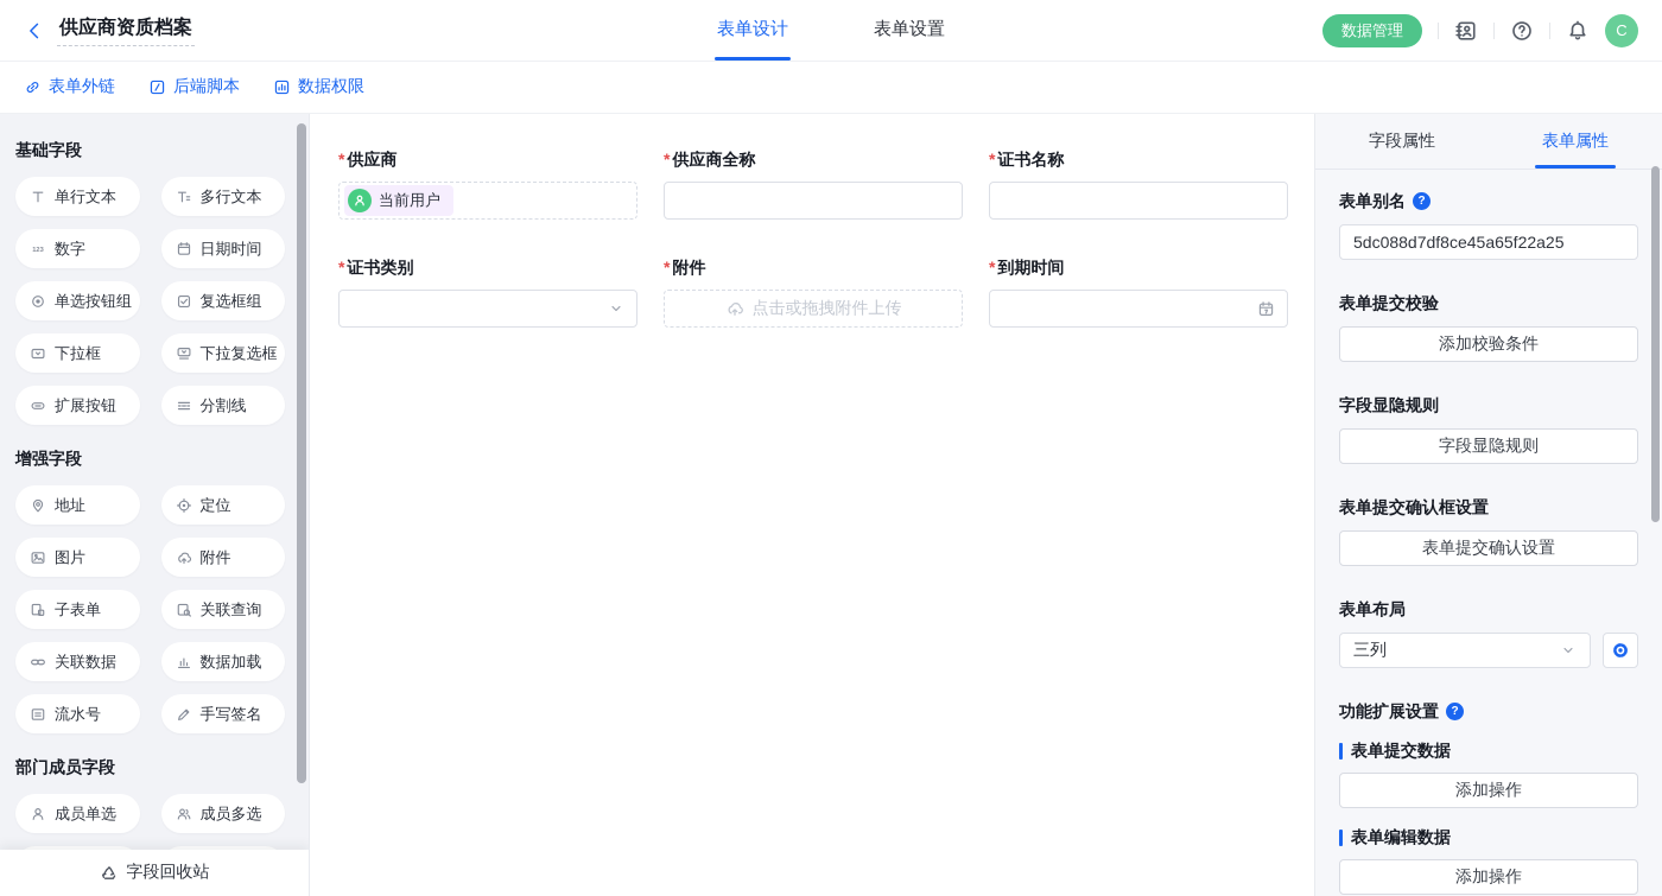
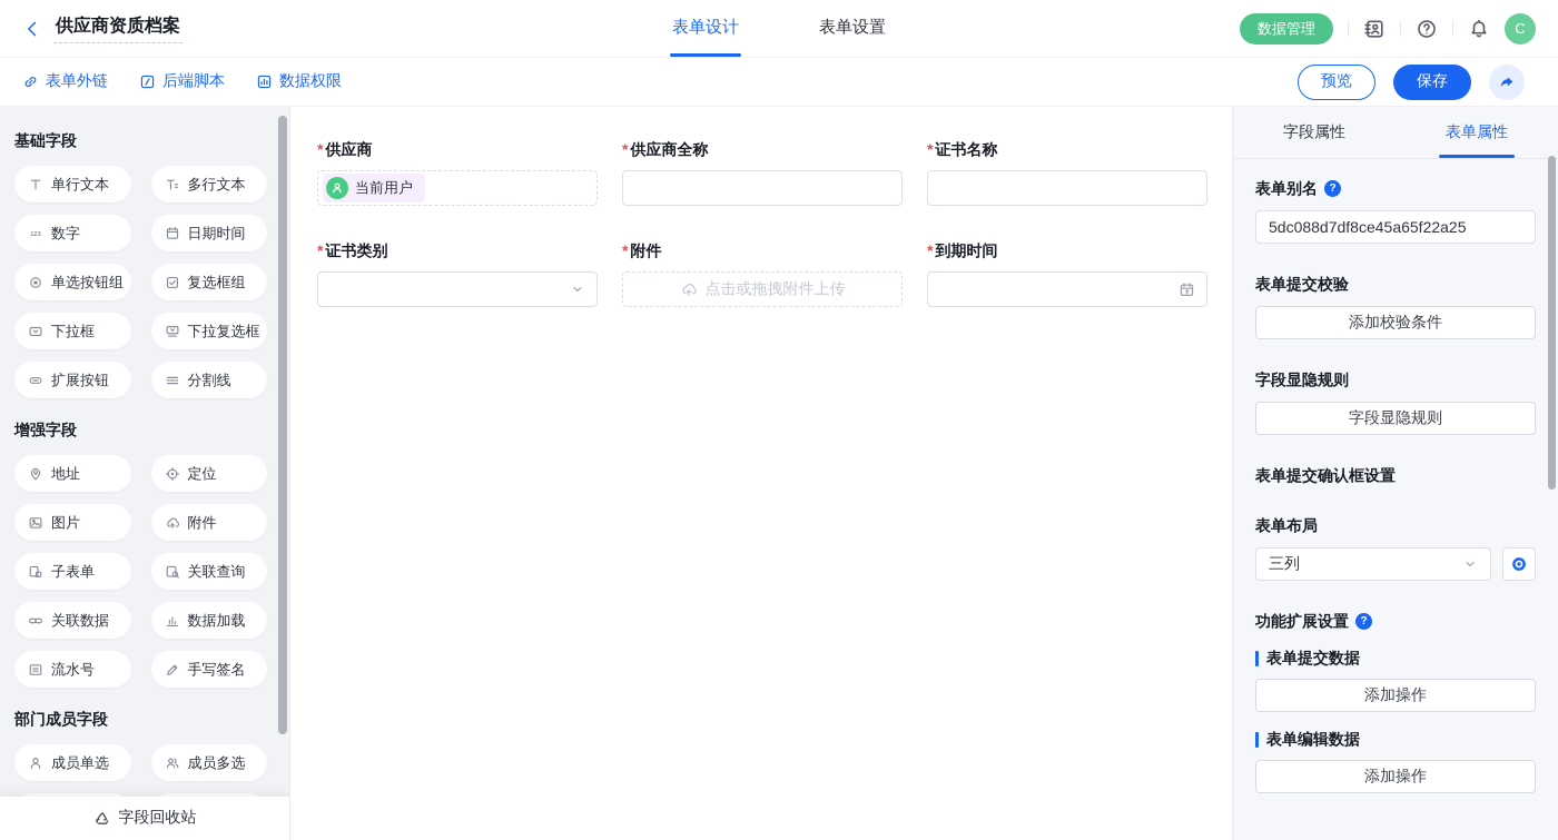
  供应商资质档案
  表单设计
  表单设置
  数据管理
  C
  表单外链
  后端脚本
  数据权限
+ 预览
+ 保存
  基础字段
  单行文本
  多行文本
  数字
  日期时间
  单选按钮组
  复选框组
  下拉框
  下拉复选框
  扩展按钮
  分割线
  增强字段
  地址
  定位
  图片
  附件
  子表单
  关联查询
  关联数据
  数据加载
  流水号
  手写签名
  部门成员字段
  成员单选
  成员多选
  字段回收站
  *
  供应商
  当前用户
  *
  供应商全称
  *
  证书名称
  *
  证书类别
  *
  附件
  点击或拖拽附件上传
  *
  到期时间
  字段属性
  表单属性
  表单别名
  ?
  5dc088d7df8ce45a65f22a25
  表单提交校验
  添加校验条件
  字段显隐规则
  字段显隐规则
  表单提交确认框设置
- 表单提交确认设置
  表单布局
  三列
  功能扩展设置
  ?
  表单提交数据
  添加操作
  表单编辑数据
  添加操作
